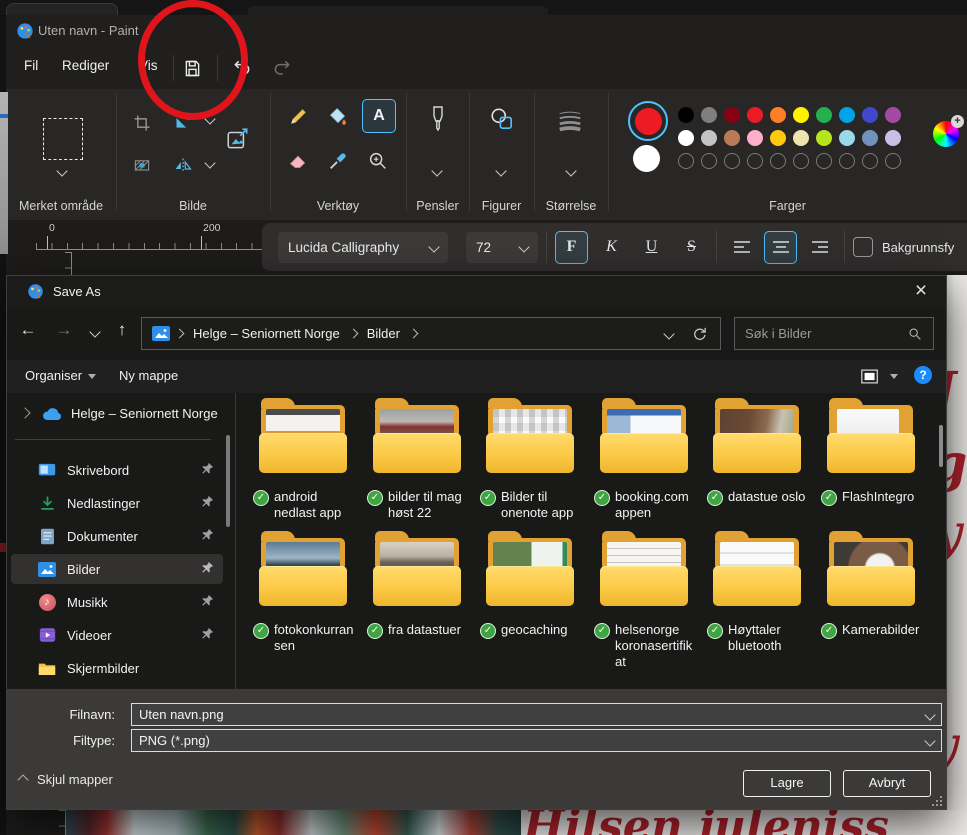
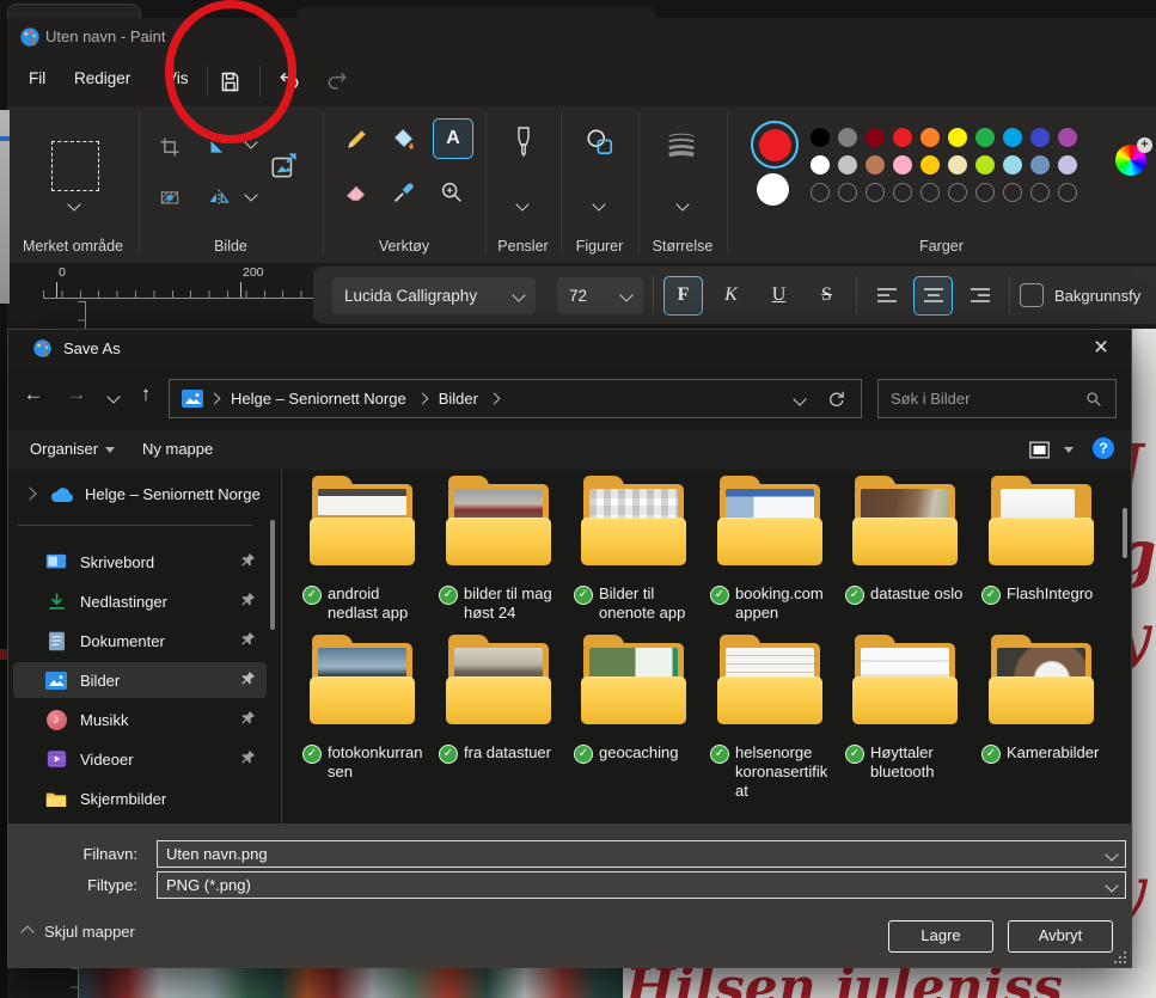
  Uten navn - Paint
  Fil
  Rediger
  Vis
  Merket område
  Bilde
  A
  Verktøy
  Pensler
  Figurer
  Størrelse
  +
  Farger
  0
  200
  Lucida Calligraphy
  72
  F
  K
  U
  S
  Bakgrunnsfy
  g
  Hilsen juleniss
  Save As
  ×
  ←
  →
  ↑
  Helge – Seniornett Norge
  Bilder
  Søk i Bilder
  Organiser
  Ny mappe
  ?
  Helge – Seniornett Norge
  Skrivebord
  Nedlastinger
  Dokumenter
  Bilder
  ♪
  Musikk
  Videoer
  Skjermbilder
  android nedlast app
- bilder til mag høst 22
+ bilder til mag høst 24
  Bilder til onenote app
  booking.com appen
  datastue oslo
  FlashIntegro
  fotokonkurransen
  fra datastuer
  geocaching
  helsenorge koronasertifikat
  Høyttaler bluetooth
  Kamerabilder
  Filnavn:
  Uten navn.png
  Filtype:
  PNG (*.png)
  Skjul mapper
  Lagre
  Avbryt
